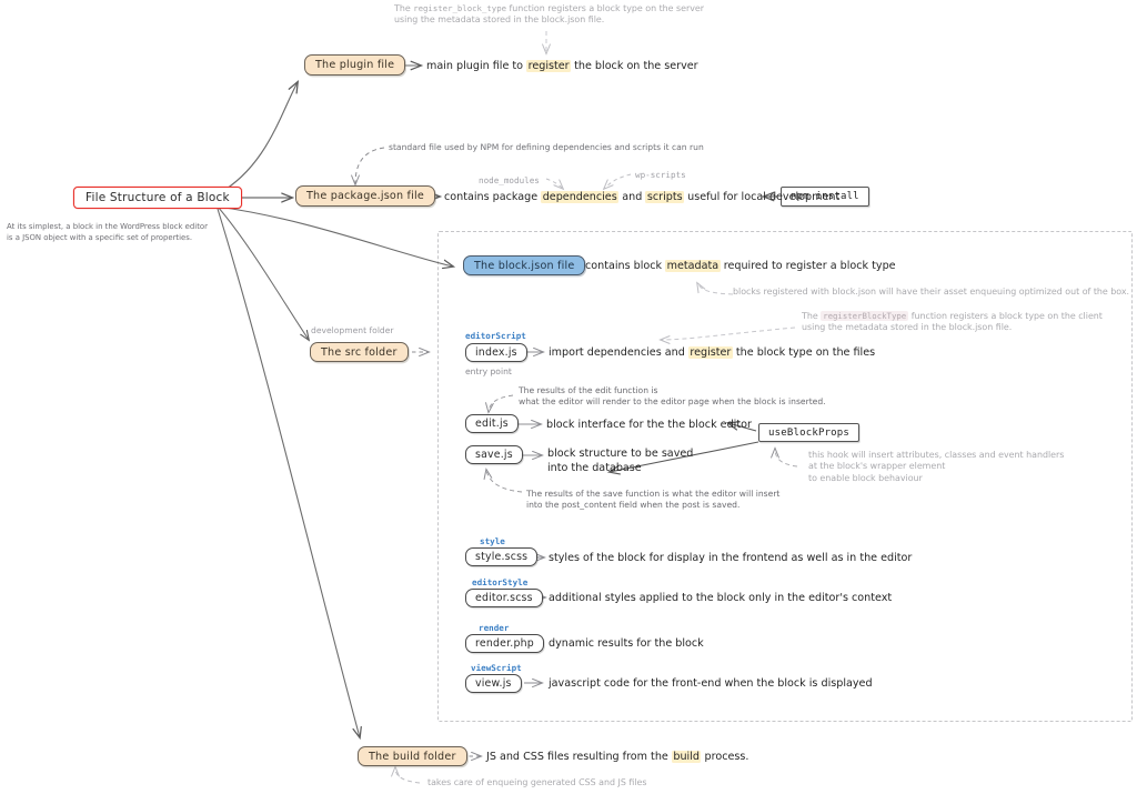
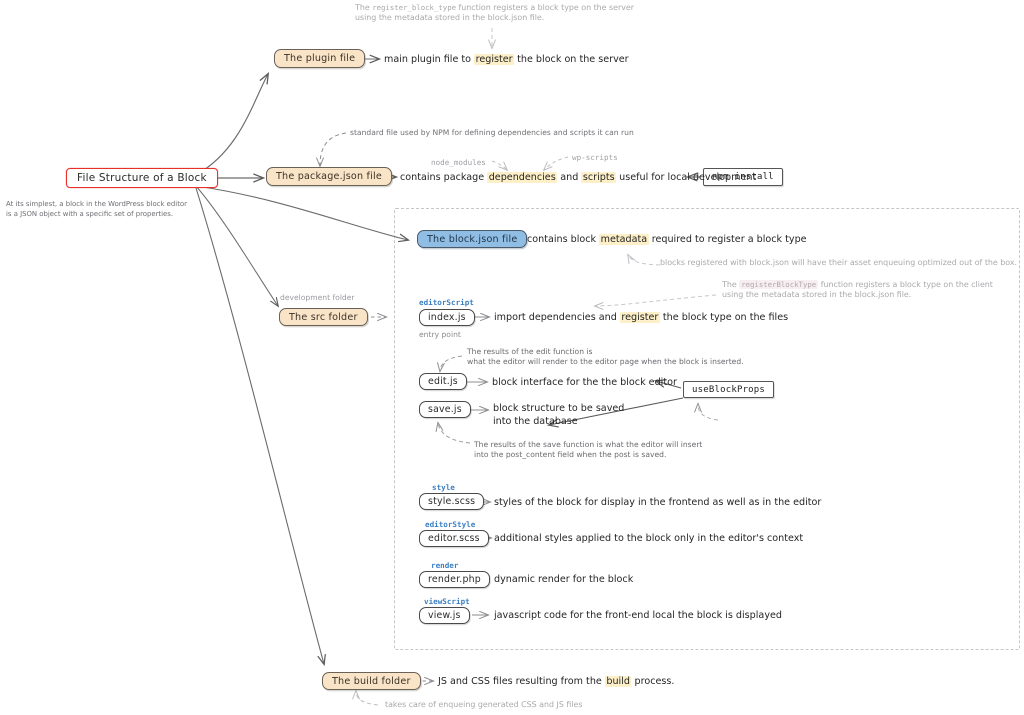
  File Structure of a Block
  At its simplest, a block in the WordPress block editor
  is a JSON object with a specific set of properties.
  The plugin file
  The package.json file
  The block.json file
  The src folder
  development folder
  editorScript
  index.js
  entry point
  edit.js
  save.js
  style
  style.scss
  editorStyle
  editor.scss
  render
  render.php
  viewScript
  view.js
  The build folder
  npm install
  useBlockProps
  main plugin file to register the block on the server
  contains package dependencies and scripts useful for local development
  contains block metadata required to register a block type
  import dependencies and register the block type on the files
  block interface for the the block editor
  block structure to be saved
  into the database
  styles of the block for display in the frontend as well as in the editor
  additional styles applied to the block only in the editor's context
- dynamic results for the block
+ dynamic render for the block
- javascript code for the front-end when the block is displayed
+ javascript code for the front-end local the block is displayed
  JS and CSS files resulting from the build process.
  The register_block_type function registers a block type on the server
  using the metadata stored in the block.json file.
  standard file used by NPM for defining dependencies and scripts it can run
  node_modules
  wp-scripts
  blocks registered with block.json will have their asset enqueuing optimized out of the box.
  The registerBlockType function registers a block type on the client
  using the metadata stored in the block.json file.
  The results of the edit function is
  what the editor will render to the editor page when the block is inserted.
  The results of the save function is what the editor will insert
  into the post_content field when the post is saved.
- this hook will insert attributes, classes and event handlers
- at the block's wrapper element
- to enable block behaviour
  takes care of enqueing generated CSS and JS files
